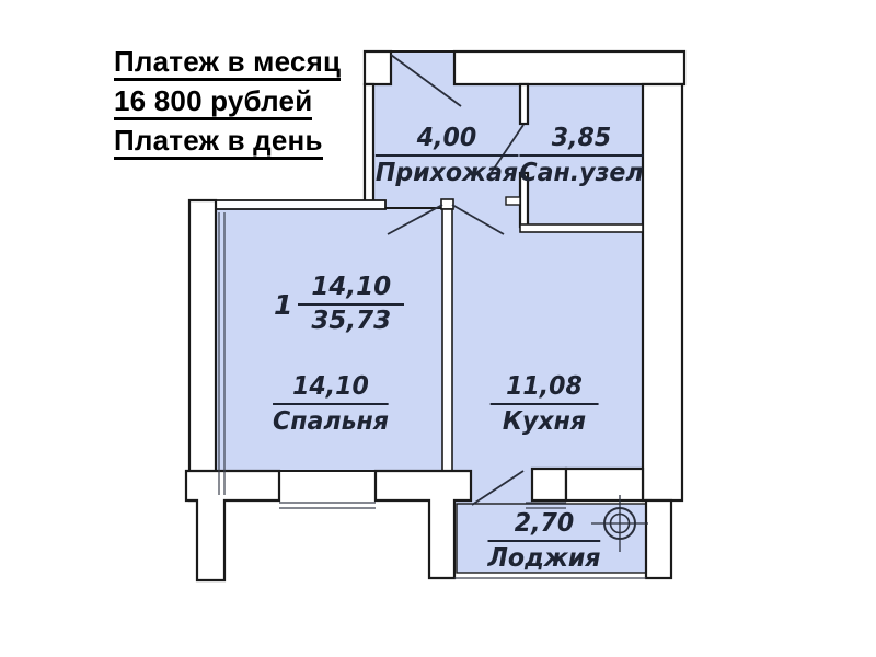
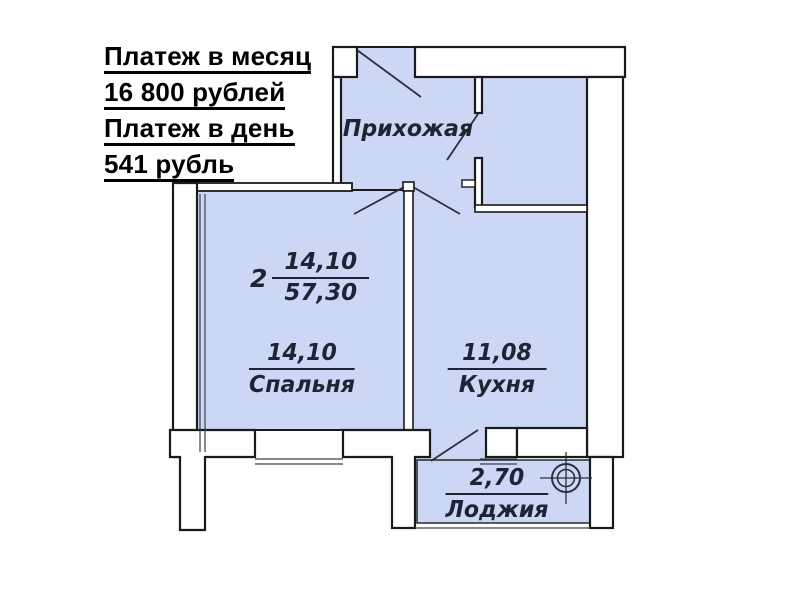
  Платеж в месяц
  16 800 рублей
  Платеж в день
+ 541 рубль
- 1
+ 2
  14,10
- 35,73
+ 57,30
- 4,00
  Прихожая
- 3,85
- Сан.узел
  14,10
  Спальня
  11,08
  Кухня
  2,70
  Лоджия
